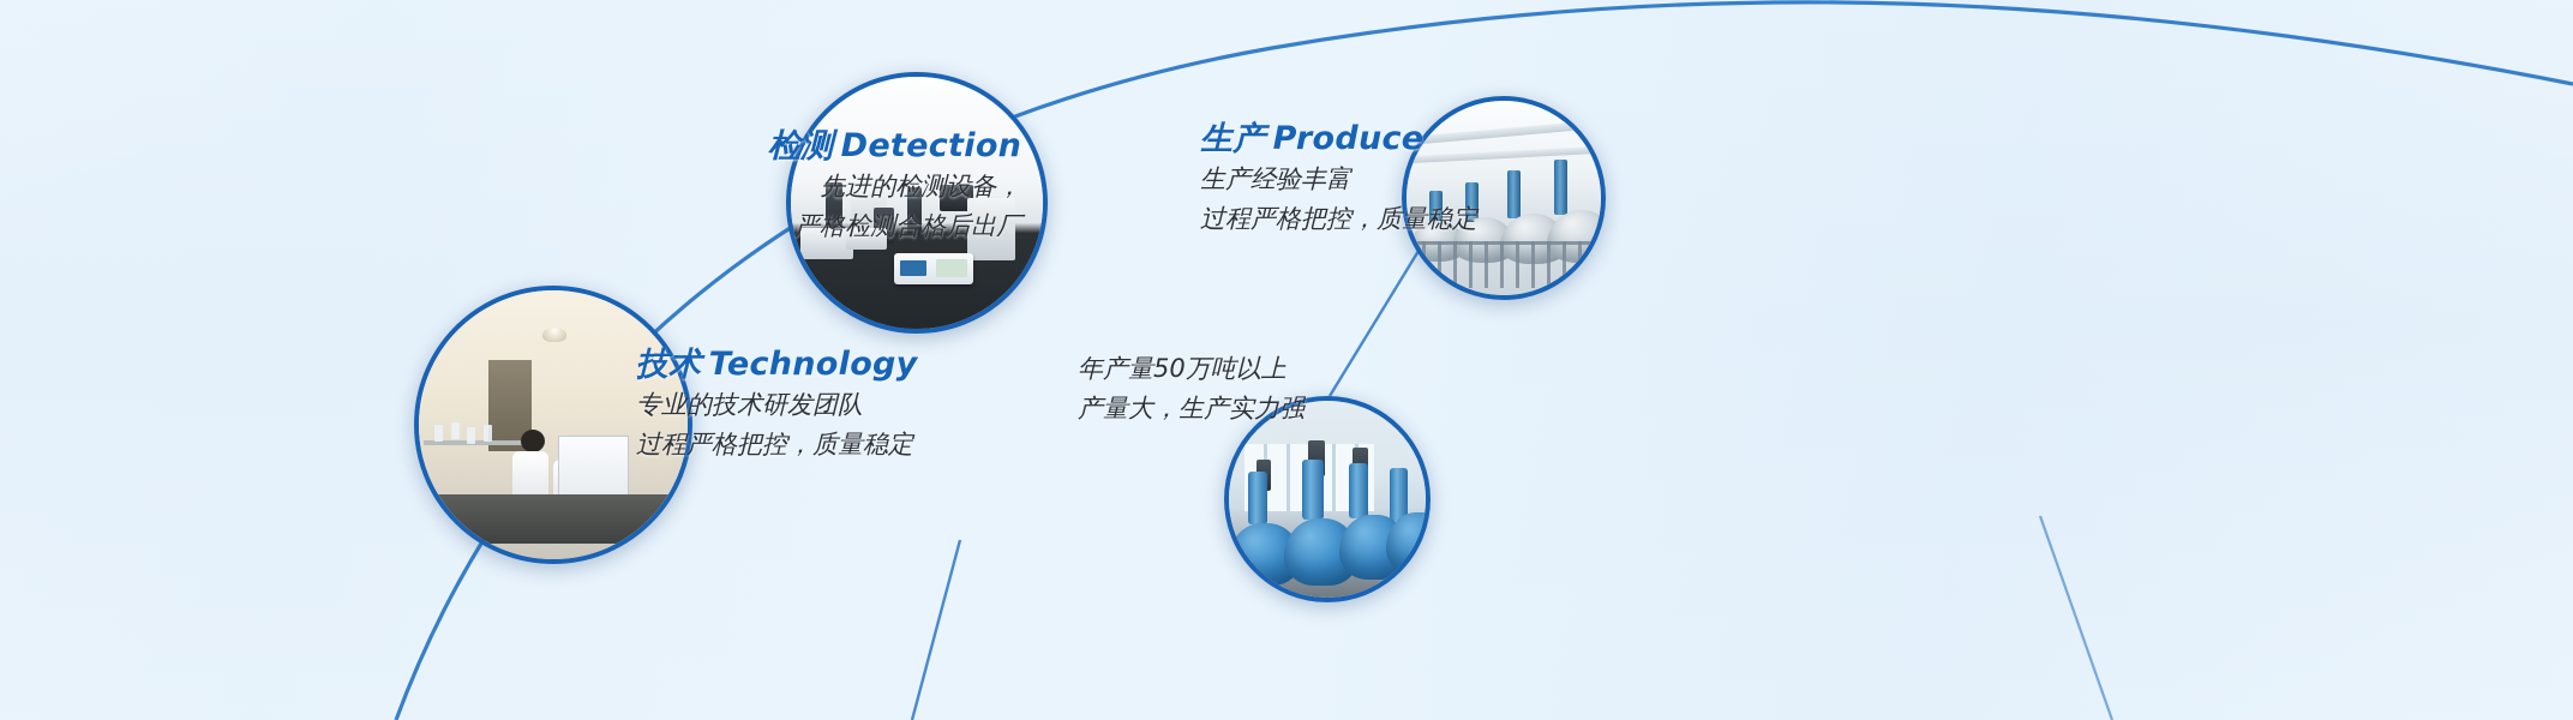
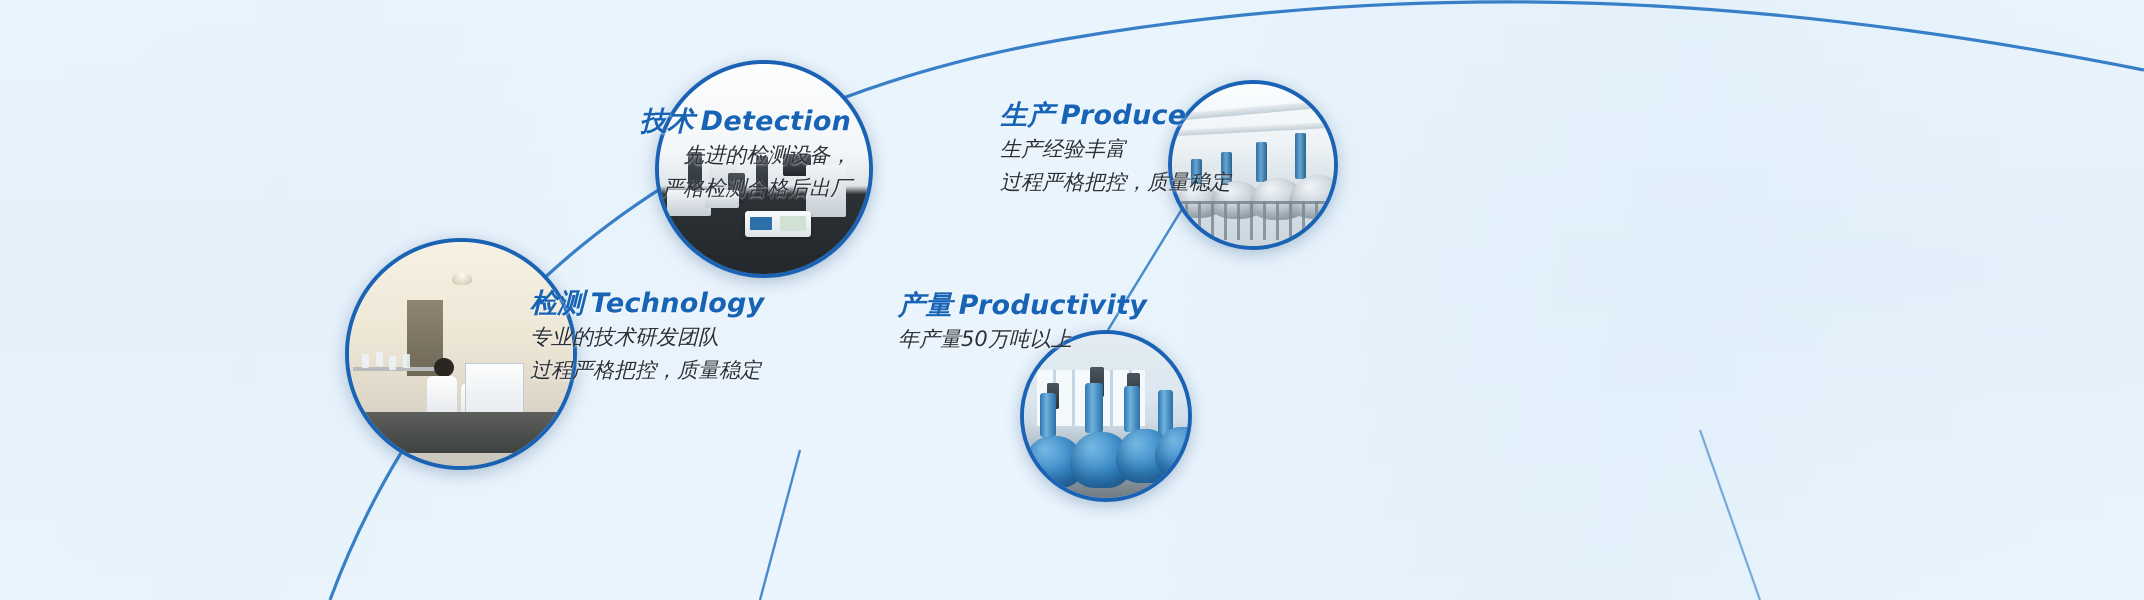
- 检测 Detection
+ 技术 Detection
  先进的检测设备，
  严格检测合格后出厂
  生产 Produce
  生产经验丰富
  过程严格把控，质量稳定
- 技术 Technology
+ 检测 Technology
  专业的技术研发团队
  过程严格把控，质量稳定
+ 产量 Productivity
  年产量50万吨以上
- 产量大，生产实力强
